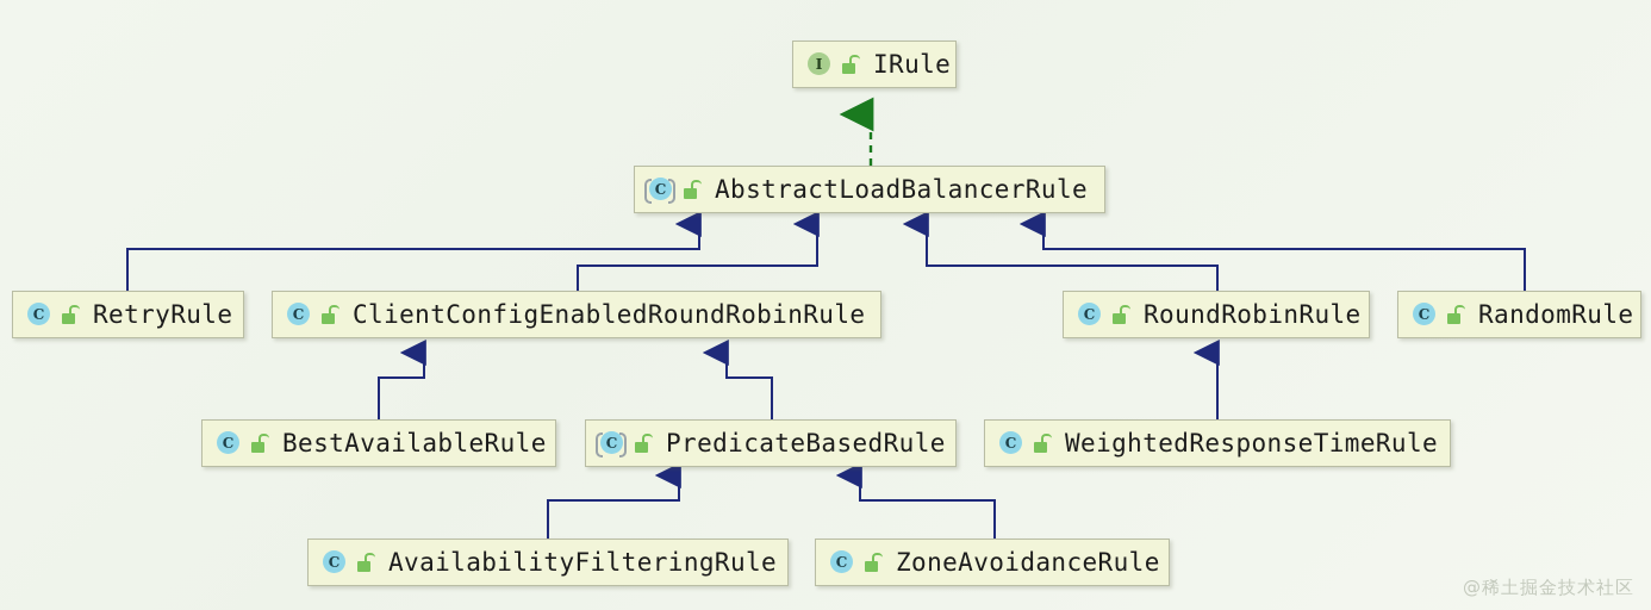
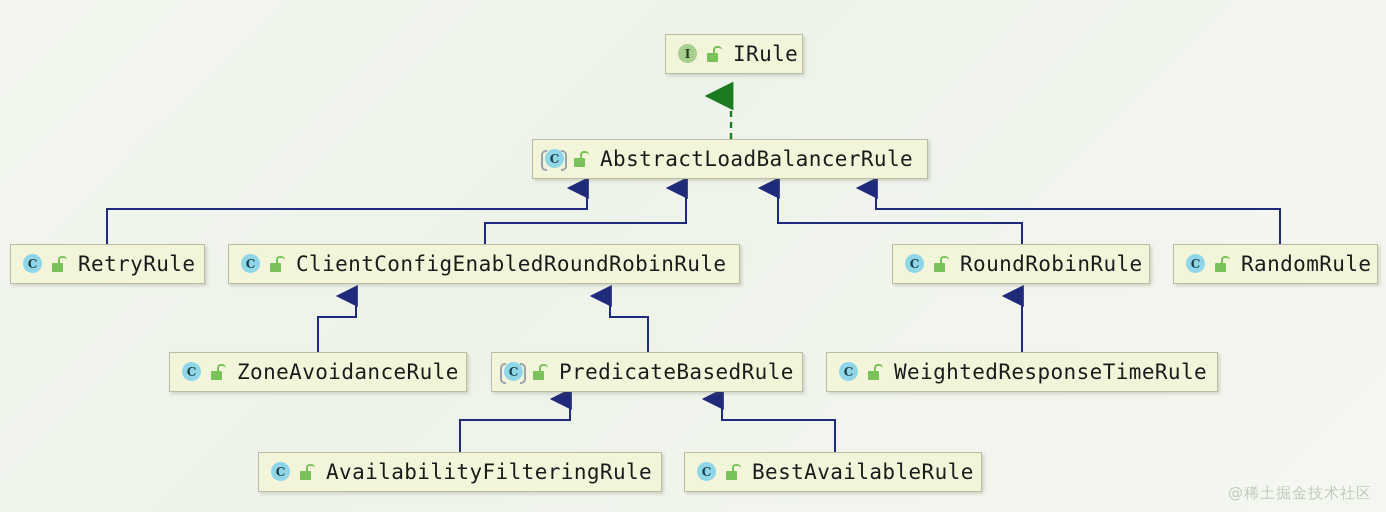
  I
  IRule
  C
  AbstractLoadBalancerRule
  C
  RetryRule
  C
  ClientConfigEnabledRoundRobinRule
  C
  RoundRobinRule
  C
  RandomRule
  C
- BestAvailableRule
+ ZoneAvoidanceRule
  C
  PredicateBasedRule
  C
  WeightedResponseTimeRule
  C
  AvailabilityFilteringRule
  C
- ZoneAvoidanceRule
+ BestAvailableRule
  @稀土掘金技术社区
